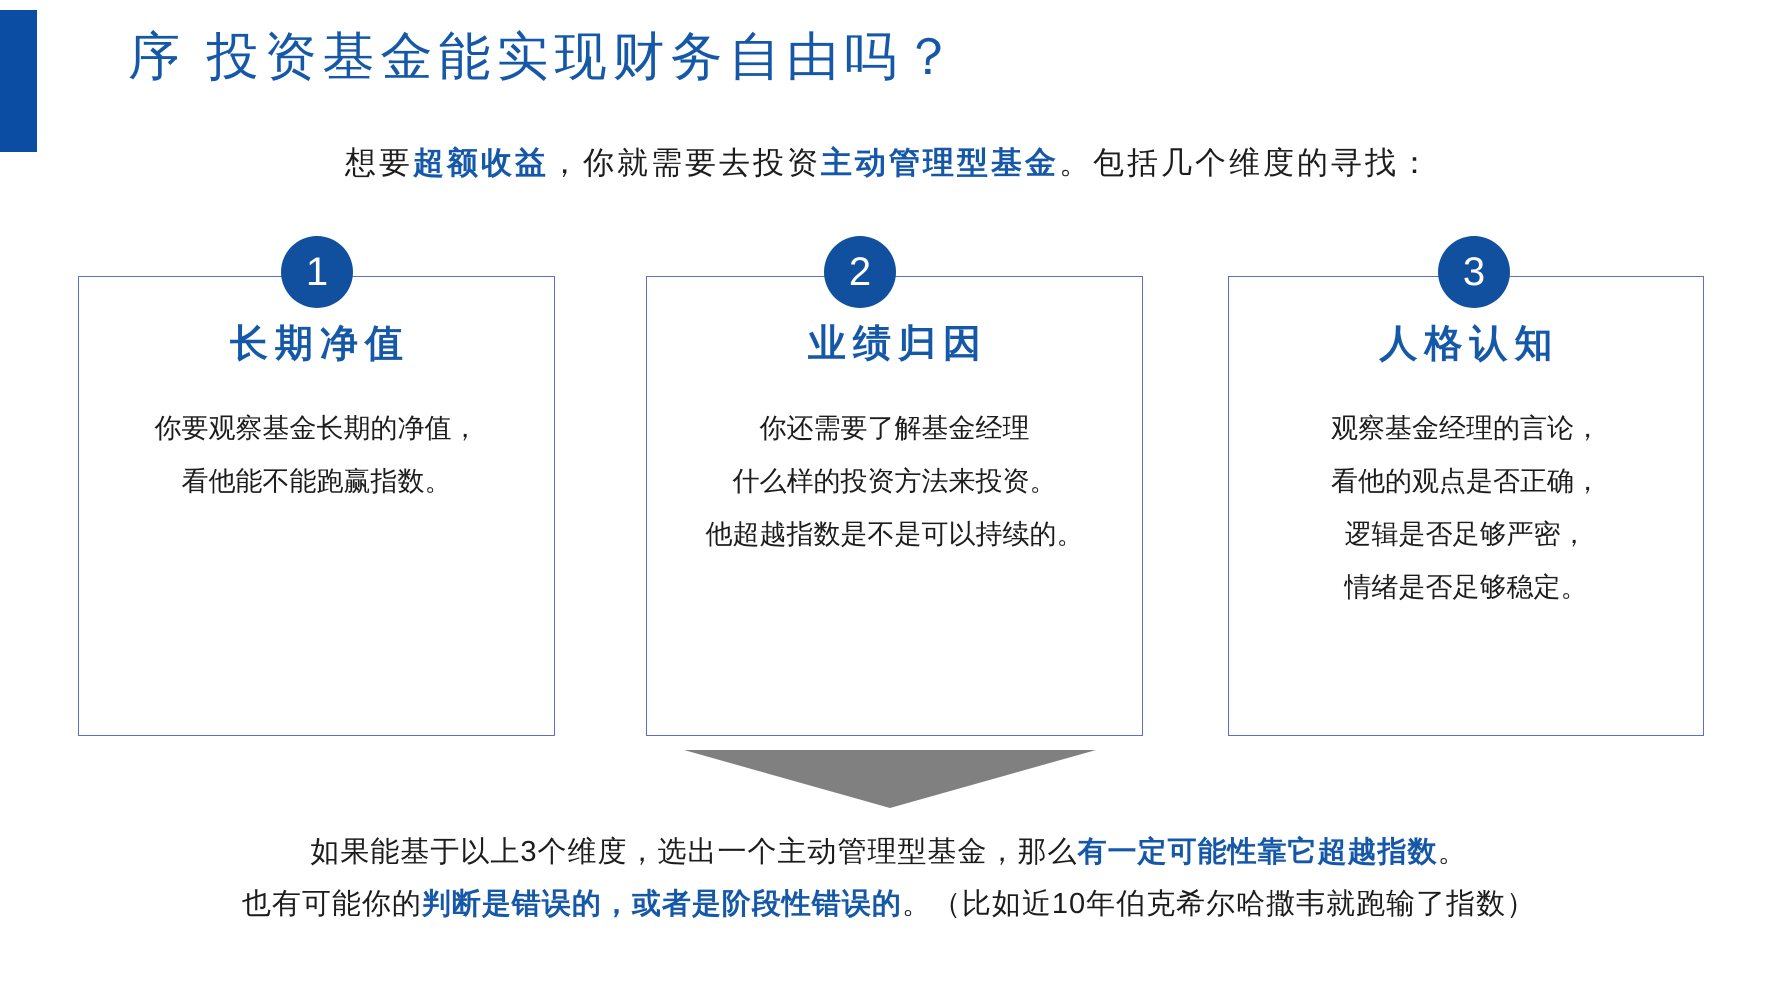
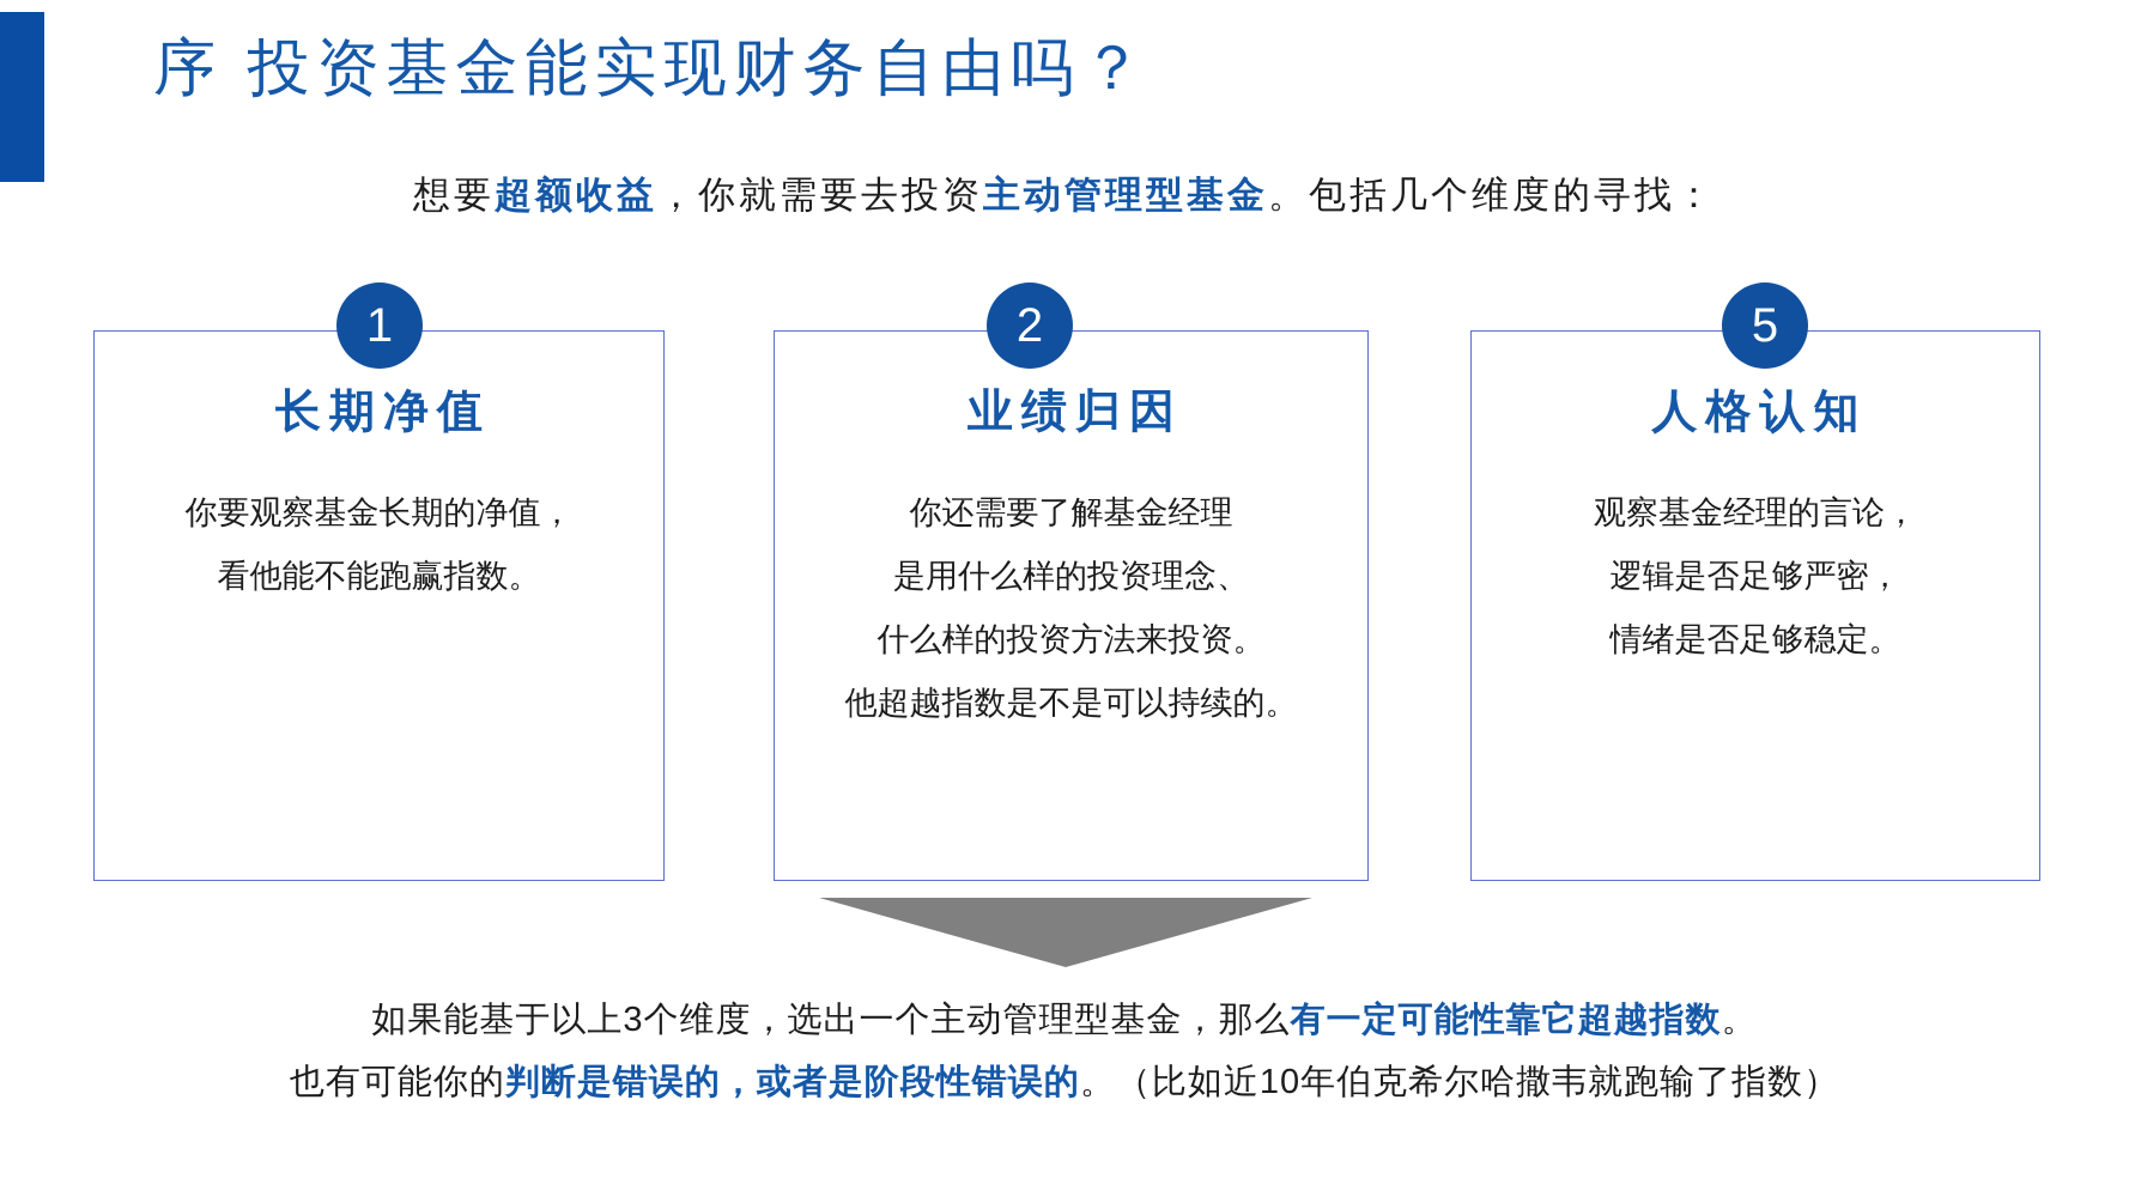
  序 投资基金能实现财务自由吗？
  想要超额收益，你就需要去投资主动管理型基金。包括几个维度的寻找：
  1
  长期净值
  你要观察基金长期的净值，
  看他能不能跑赢指数。
  2
  业绩归因
  你还需要了解基金经理
+ 是用什么样的投资理念、
  什么样的投资方法来投资。
  他超越指数是不是可以持续的。
- 3
+ 5
  人格认知
  观察基金经理的言论，
- 看他的观点是否正确，
  逻辑是否足够严密，
  情绪是否足够稳定。
  如果能基于以上3个维度，选出一个主动管理型基金，那么有一定可能性靠它超越指数。
  也有可能你的判断是错误的，或者是阶段性错误的。（比如近10年伯克希尔哈撒韦就跑输了指数）
